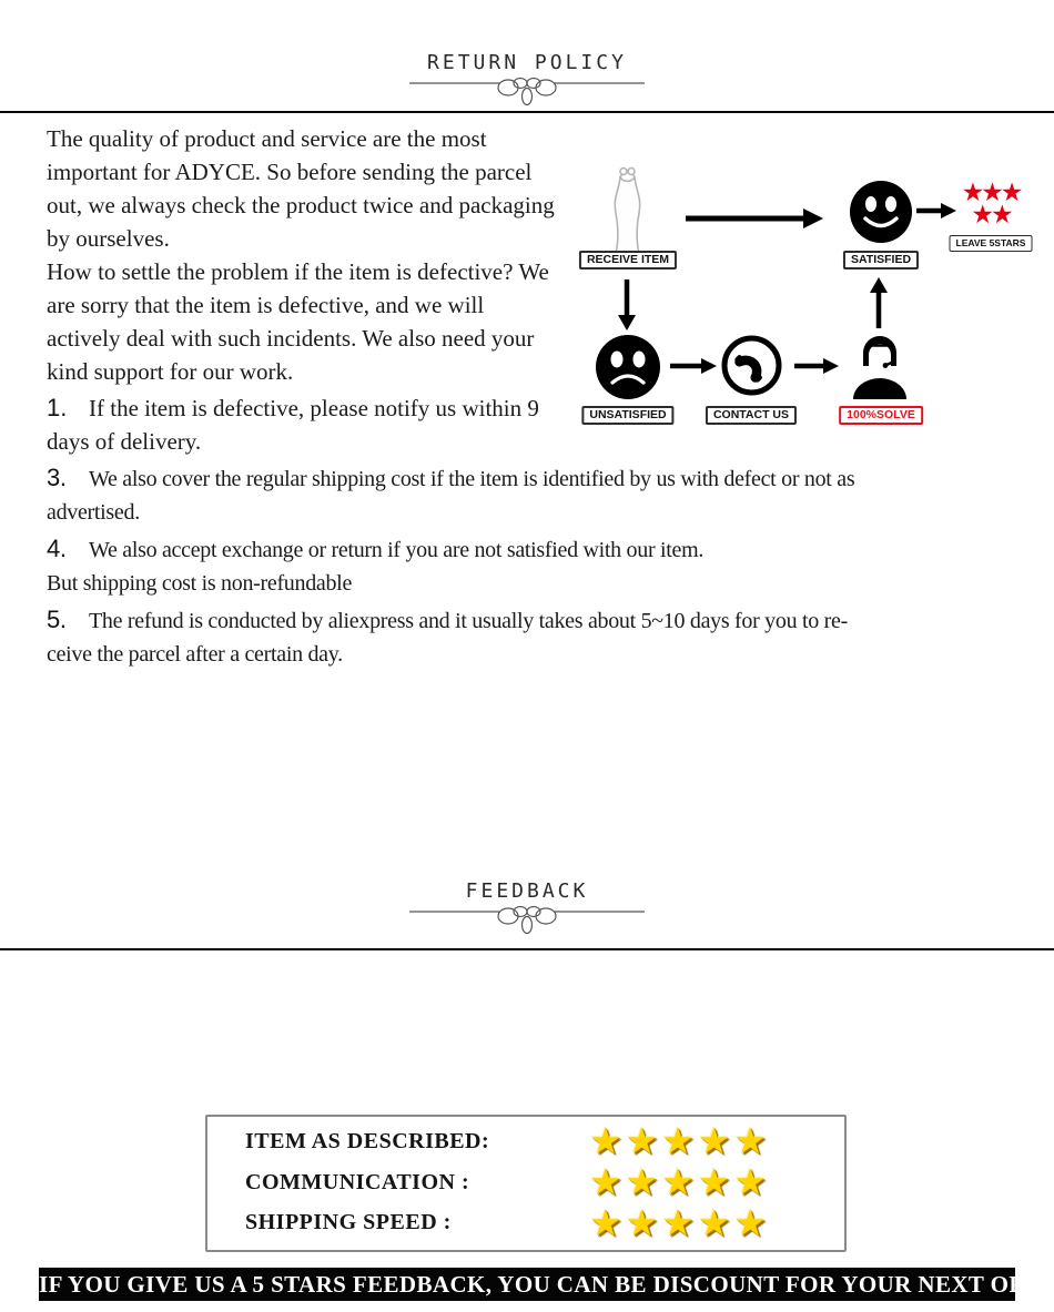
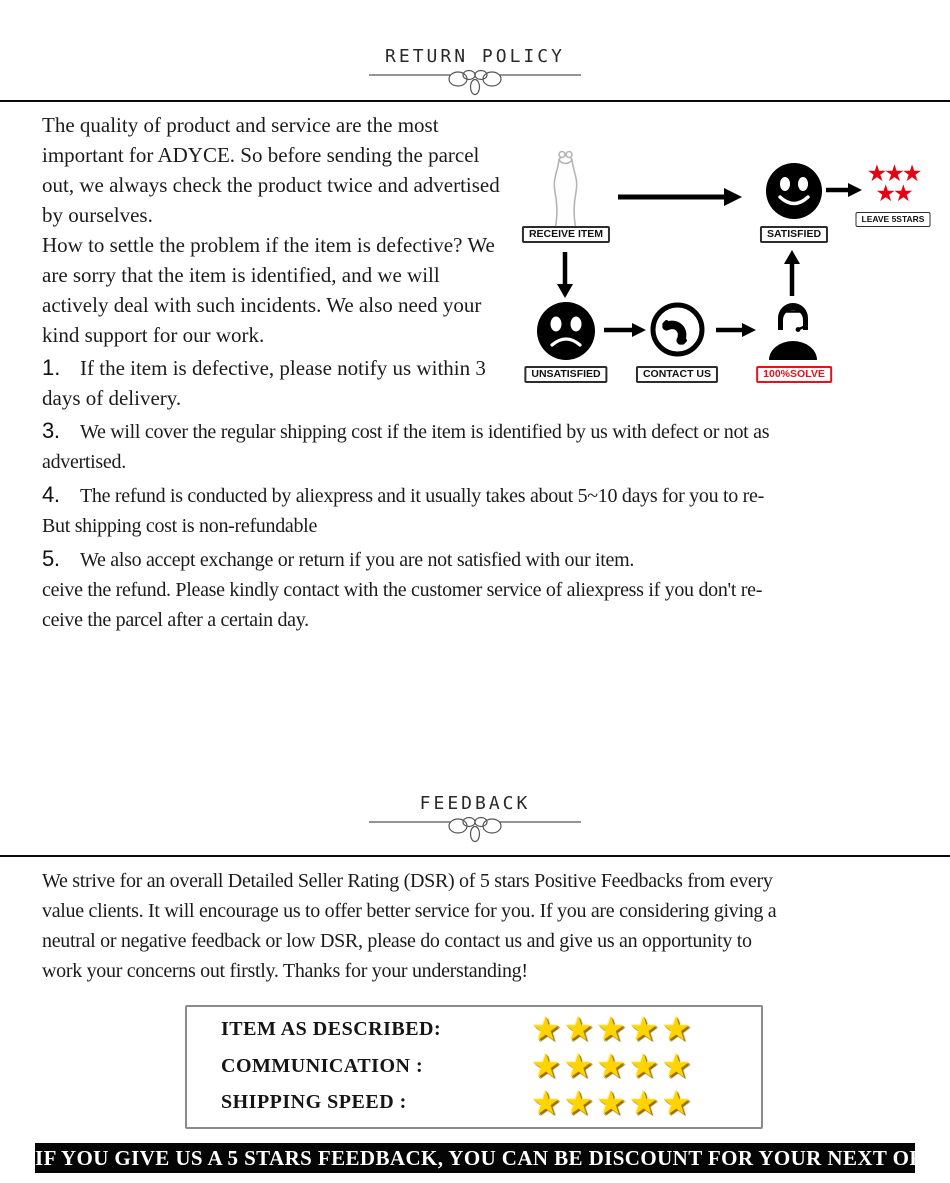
  RETURN POLICY
  The quality of product and service are the most
  important for ADYCE. So before sending the parcel
- out, we always check the product twice and packaging
+ out, we always check the product twice and advertised
  by ourselves.
  How to settle the problem if the item is defective? We
- are sorry that the item is defective, and we will
+ are sorry that the item is identified, and we will
  actively deal with such incidents. We also need your
  kind support for our work.
  1.
- If the item is defective, please notify us within 9
+ If the item is defective, please notify us within 3
  days of delivery.
  3.
- We also cover the regular shipping cost if the item is identified by us with defect or not as
+ We will cover the regular shipping cost if the item is identified by us with defect or not as
  advertised.
  4.
- We also accept exchange or return if you are not satisfied with our item.
+ The refund is conducted by aliexpress and it usually takes about 5~10 days for you to re-
  But shipping cost is non-refundable
  5.
- The refund is conducted by aliexpress and it usually takes about 5~10 days for you to re-
+ We also accept exchange or return if you are not satisfied with our item.
+ ceive the refund. Please kindly contact with the customer service of aliexpress if you don't re-
  ceive the parcel after a certain day.
  RECEIVE ITEM
  SATISFIED
  ★★★
  ★★
  LEAVE 5STARS
  UNSATISFIED
  CONTACT US
  100%SOLVE
  FEEDBACK
+ We strive for an overall Detailed Seller Rating (DSR) of 5 stars Positive Feedbacks from every
+ value clients. It will encourage us to offer better service for you. If you are considering giving a
+ neutral or negative feedback or low DSR, please do contact us and give us an opportunity to
+ work your concerns out firstly. Thanks for your understanding!
  ITEM AS DESCRIBED:
  ★★★★★
  COMMUNICATION :
  ★★★★★
  SHIPPING SPEED :
  ★★★★★
  IF YOU GIVE US A 5 STARS FEEDBACK, YOU CAN BE DISCOUNT FOR YOUR NEXT ORDE
